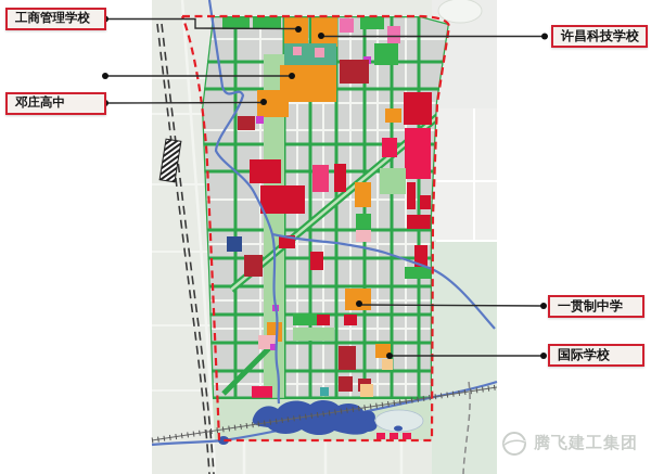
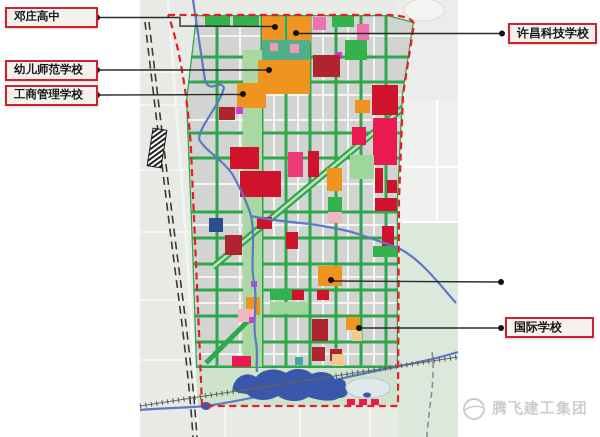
- 工商管理学校
+ 邓庄高中
+ 幼儿师范学校
- 邓庄高中
+ 工商管理学校
  许昌科技学校
- 一贯制中学
  国际学校
  腾飞建工集团
